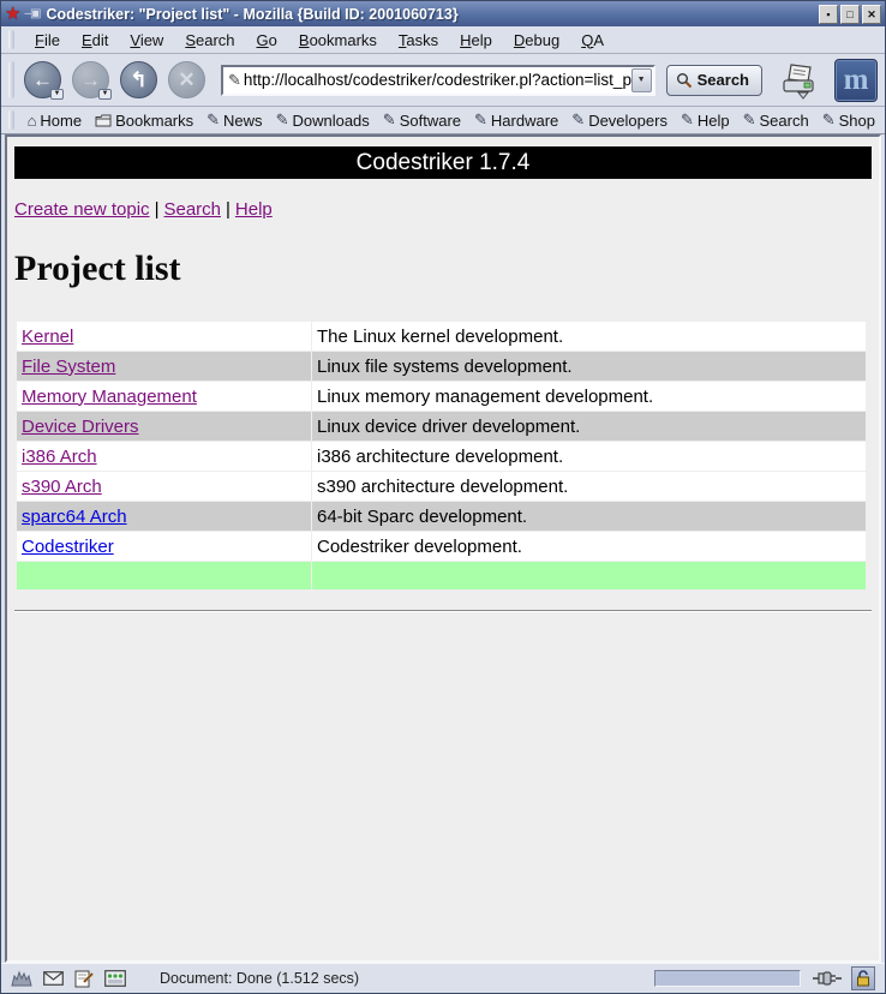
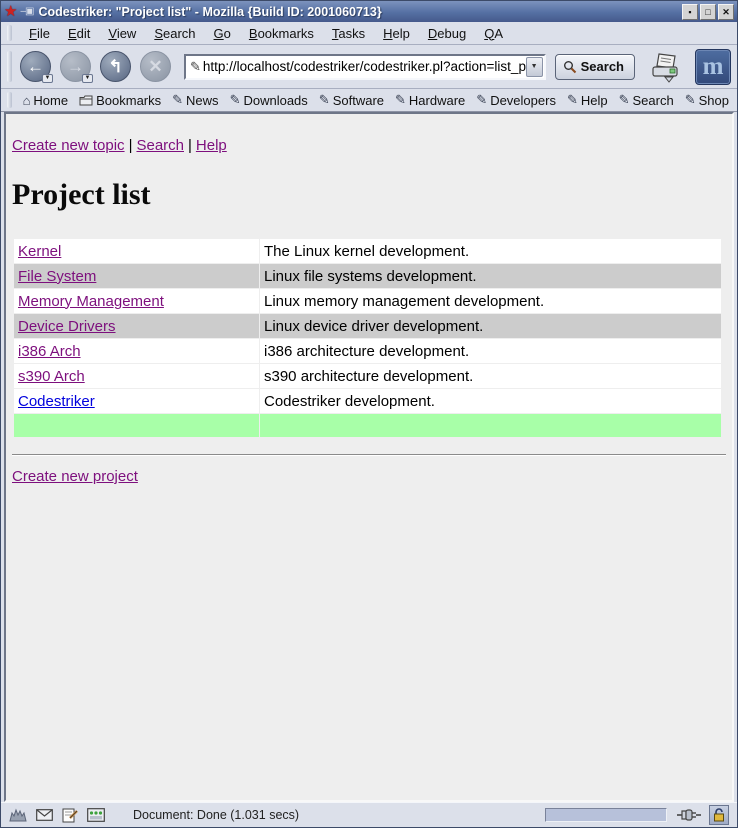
  ★
  ‒▣
  Codestriker: "Project list" - Mozilla {Build ID: 2001060713}
  ▪
  □
  ✕
  File
  Edit
  View
  Search
  Go
  Bookmarks
  Tasks
  Help
  Debug
  QA
  ←
  →
  ↰
  ✕
  ✎
  http://localhost/codestriker/codestriker.pl?action=list_p
  Search
  m
  ⌂
  Home
  Bookmarks
  ✎
  News
  ✎
  Downloads
  ✎
  Software
  ✎
  Hardware
  ✎
  Developers
  ✎
  Help
  ✎
  Search
  ✎
  Shop
- Codestriker 1.7.4
  Create new topic | Search | Help
  Project list
  Kernel	The Linux kernel development.
  File System	Linux file systems development.
  Memory Management	Linux memory management development.
  Device Drivers	Linux device driver development.
  i386 Arch	i386 architecture development.
  s390 Arch	s390 architecture development.
- sparc64 Arch	64-bit Sparc development.
  Codestriker	Codestriker development.
+ Create new project
- Document: Done (1.512 secs)
+ Document: Done (1.031 secs)
